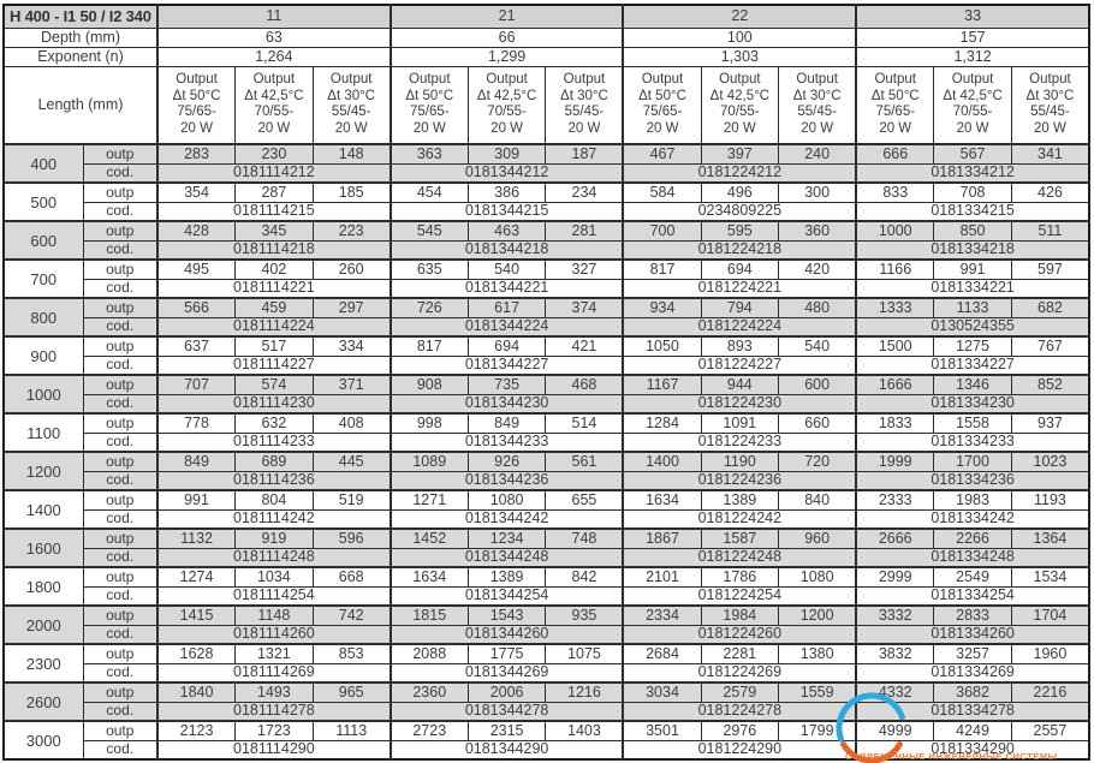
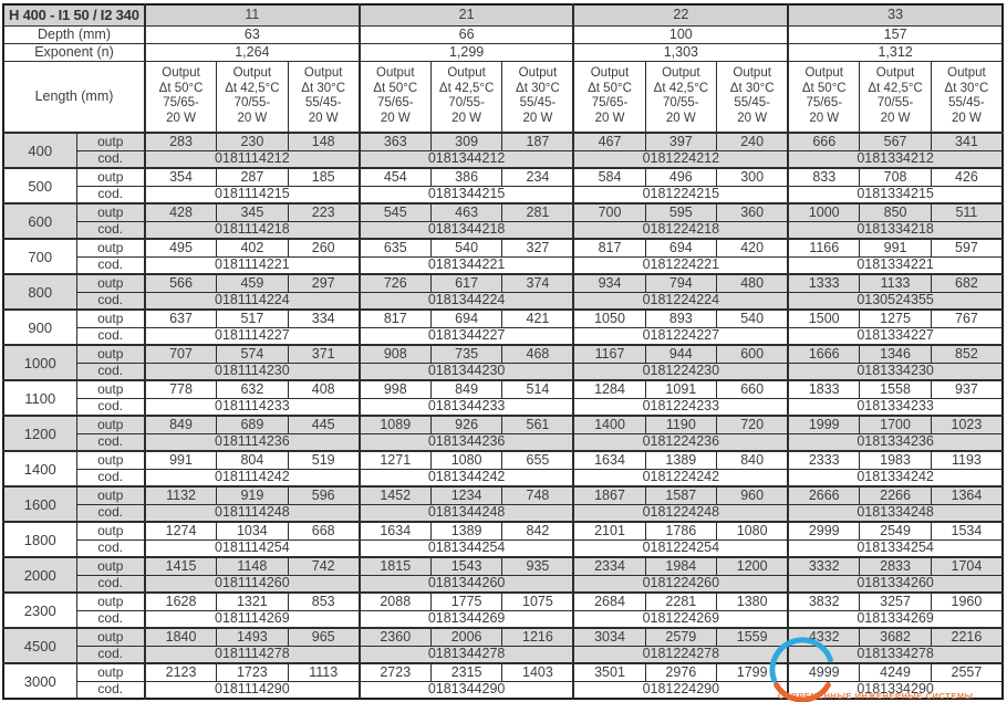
  H 400 - I1 50 / I2 340	11	21	22	33
  Depth (mm)	63	66	100	157
  Exponent (n)	1,264	1,299	1,303	1,312
  Length (mm)	Output Δt 50°C 75/65- 20 W	Output Δt 42,5°C 70/55- 20 W	Output Δt 30°C 55/45- 20 W	Output Δt 50°C 75/65- 20 W	Output Δt 42,5°C 70/55- 20 W	Output Δt 30°C 55/45- 20 W	Output Δt 50°C 75/65- 20 W	Output Δt 42,5°C 70/55- 20 W	Output Δt 30°C 55/45- 20 W	Output Δt 50°C 75/65- 20 W	Output Δt 42,5°C 70/55- 20 W	Output Δt 30°C 55/45- 20 W
  400	outp	283	230	148	363	309	187	467	397	240	666	567	341
  cod.	0181114212	0181344212	0181224212	0181334212
  500	outp	354	287	185	454	386	234	584	496	300	833	708	426
- cod.	0181114215	0181344215	0234809225	0181334215
+ cod.	0181114215	0181344215	0181224215	0181334215
  600	outp	428	345	223	545	463	281	700	595	360	1000	850	511
  cod.	0181114218	0181344218	0181224218	0181334218
  700	outp	495	402	260	635	540	327	817	694	420	1166	991	597
  cod.	0181114221	0181344221	0181224221	0181334221
  800	outp	566	459	297	726	617	374	934	794	480	1333	1133	682
  cod.	0181114224	0181344224	0181224224	0130524355
  900	outp	637	517	334	817	694	421	1050	893	540	1500	1275	767
  cod.	0181114227	0181344227	0181224227	0181334227
  1000	outp	707	574	371	908	735	468	1167	944	600	1666	1346	852
  cod.	0181114230	0181344230	0181224230	0181334230
  1100	outp	778	632	408	998	849	514	1284	1091	660	1833	1558	937
  cod.	0181114233	0181344233	0181224233	0181334233
  1200	outp	849	689	445	1089	926	561	1400	1190	720	1999	1700	1023
  cod.	0181114236	0181344236	0181224236	0181334236
  1400	outp	991	804	519	1271	1080	655	1634	1389	840	2333	1983	1193
  cod.	0181114242	0181344242	0181224242	0181334242
  1600	outp	1132	919	596	1452	1234	748	1867	1587	960	2666	2266	1364
  cod.	0181114248	0181344248	0181224248	0181334248
  1800	outp	1274	1034	668	1634	1389	842	2101	1786	1080	2999	2549	1534
  cod.	0181114254	0181344254	0181224254	0181334254
  2000	outp	1415	1148	742	1815	1543	935	2334	1984	1200	3332	2833	1704
  cod.	0181114260	0181344260	0181224260	0181334260
  2300	outp	1628	1321	853	2088	1775	1075	2684	2281	1380	3832	3257	1960
  cod.	0181114269	0181344269	0181224269	0181334269
- 2600	outp	1840	1493	965	2360	2006	1216	3034	2579	1559	4332	3682	2216
+ 4500	outp	1840	1493	965	2360	2006	1216	3034	2579	1559	4332	3682	2216
  cod.	0181114278	0181344278	0181224278	0181334278
  3000	outp	2123	1723	1113	2723	2315	1403	3501	2976	1799	4999	4249	2557
  cod.	0181114290	0181344290	0181224290	0181334290
  СОВРЕМЕННЫЕ ИНЖЕНЕРНЫЕ СИСТЕМЫ
